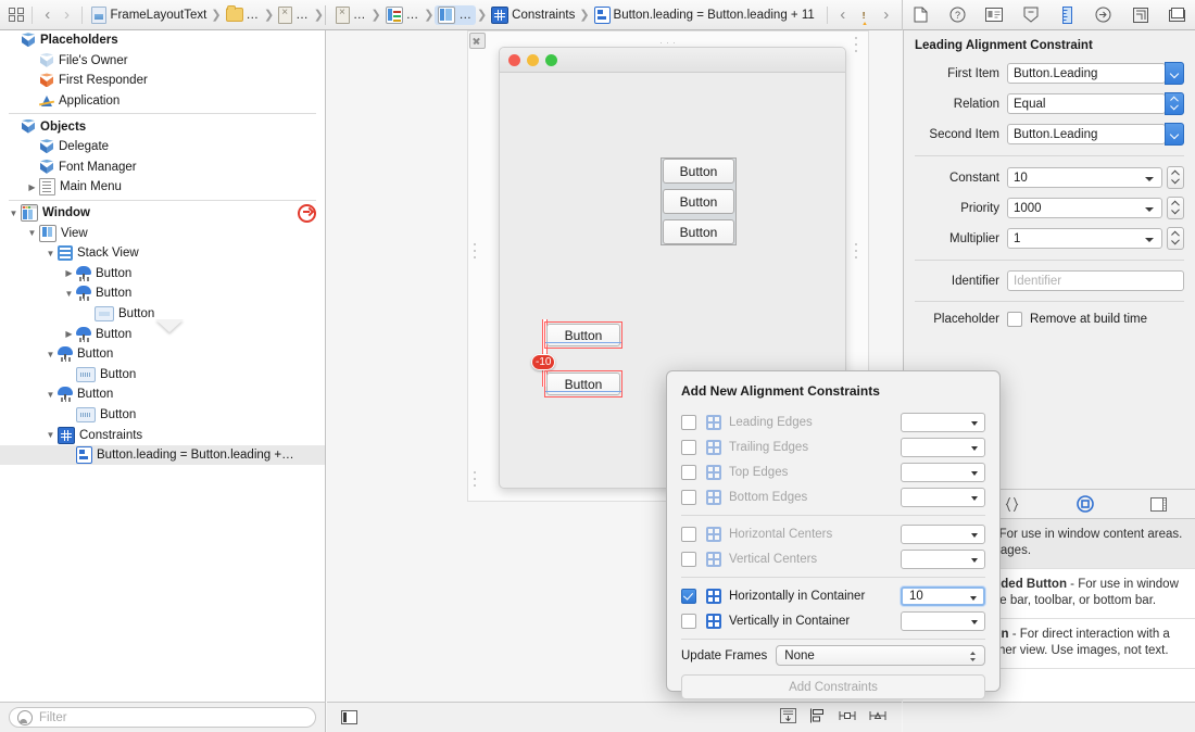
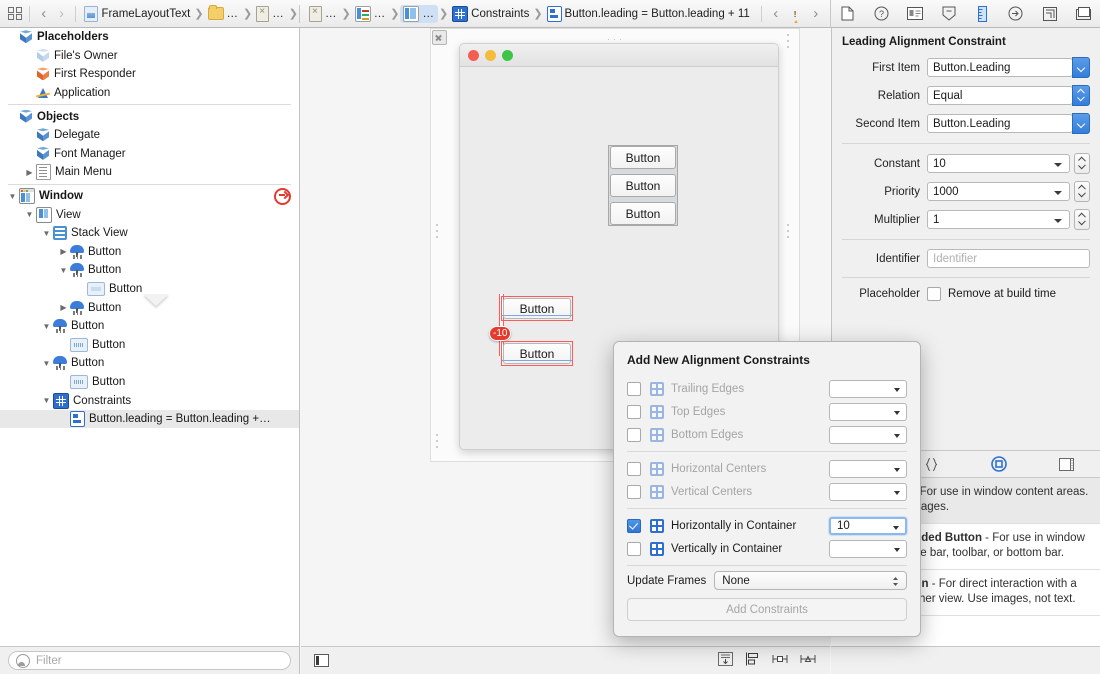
  ‹
  ›
  FrameLayoutText
  ❯
  …
  ❯
  …
  ❯
  …
  ❯
  …
  ❯
  …
  ❯
  Constraints
  ❯
  Button.leading = Button.leading + 11
  ‹
  ›
  ?
  Placeholders
  File's Owner
  First Responder
  Application
  Objects
  Delegate
  Font Manager
  ▶
  Main Menu
  ▼
  Window
  ▼
  View
  ▼
  Stack View
  ▶
  Button
  ▼
  Button
  Button
  ▶
  Button
  ▼
  Button
  Button
  ▼
  Button
  Button
  ▼
  Constraints
  Button.leading = Button.leading +…
  Filter
  ···
  Button
  Button
  Button
  Button
  -10
  Button
  Leading Alignment Constraint
  First Item
  Button.Leading
  Relation
  Equal
  Second Item
  Button.Leading
  Constant
  10
  Priority
  1000
  Multiplier
  1
  Identifier
  Identifier
  Placeholder
  Remove at build time
  Add New Alignment Constraints
- Leading Edges
  Trailing Edges
  Top Edges
  Bottom Edges
  Horizontal Centers
  Vertical Centers
  Horizontally in Container
  10
  Vertically in Container
  Update Frames
  None
  Add Constraints
